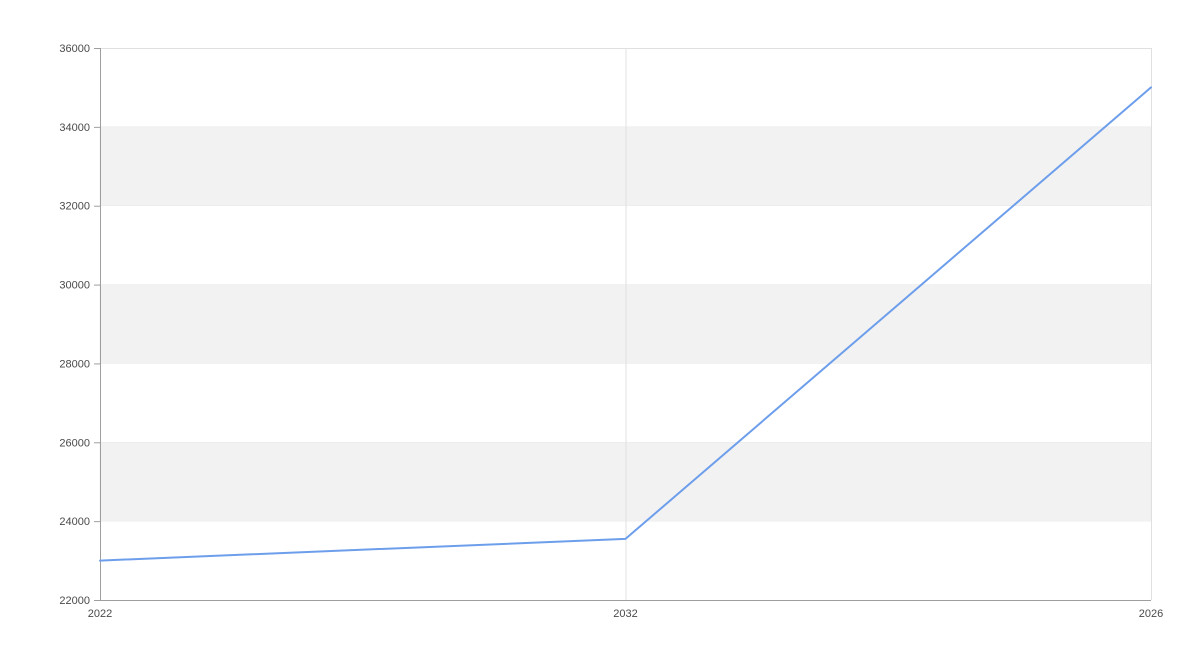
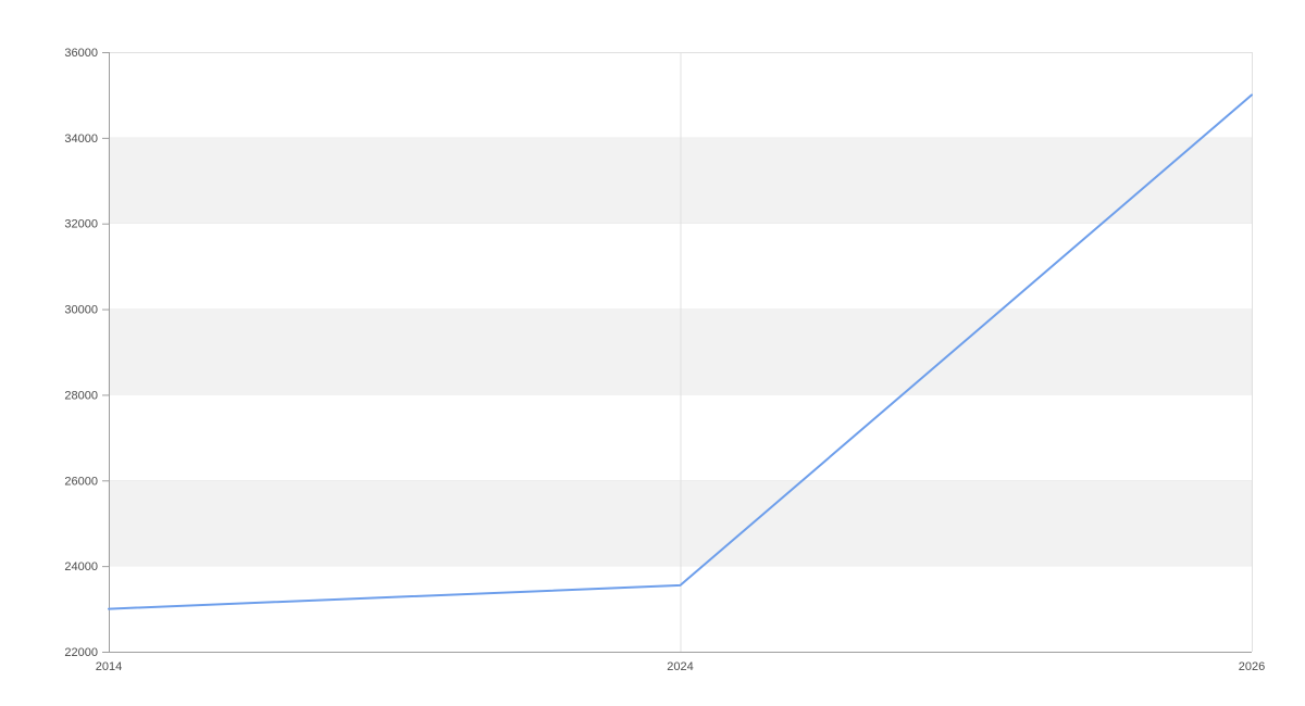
  22000
  24000
  26000
  28000
  30000
  32000
  34000
  36000
- 2022
+ 2014
- 2032
+ 2024
  2026
